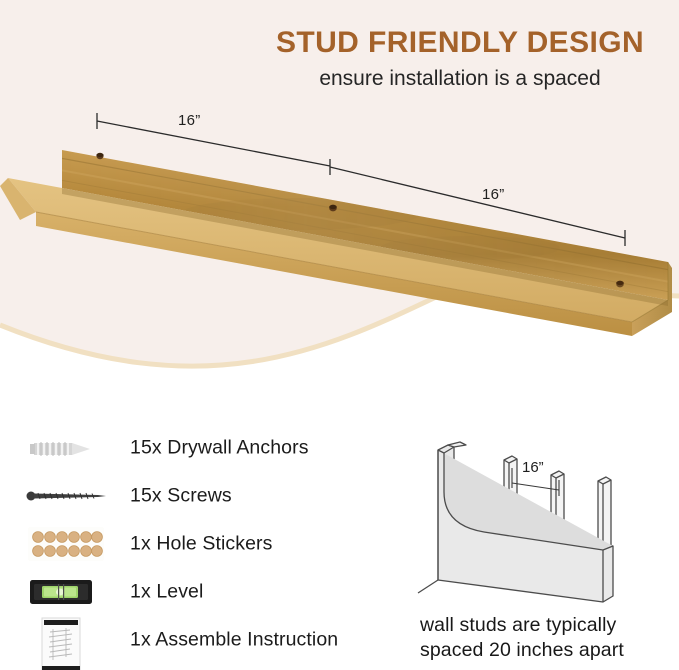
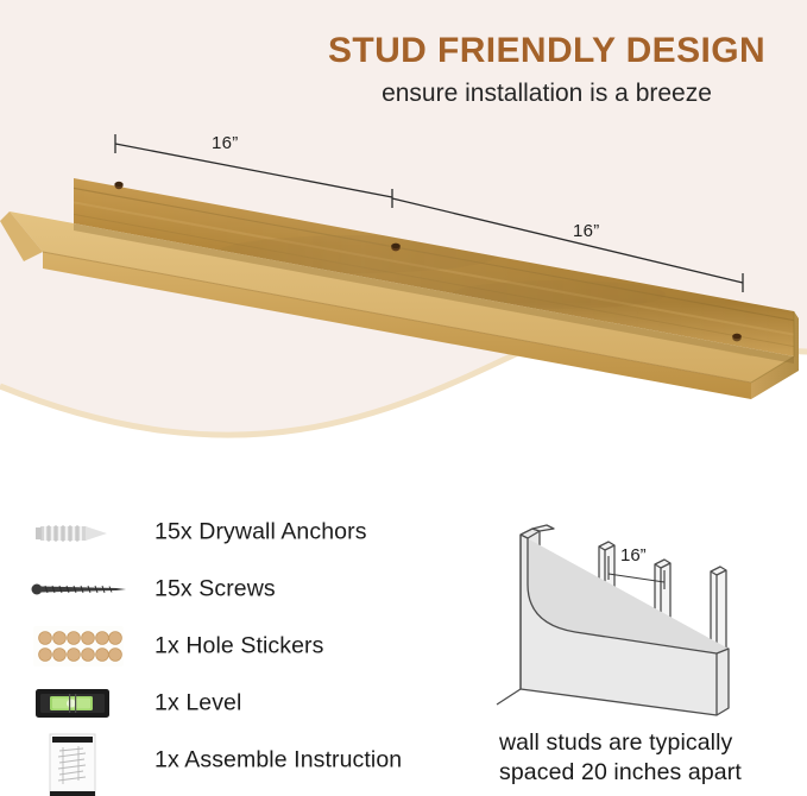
  STUD FRIENDLY DESIGN
- ensure installation is a spaced
+ ensure installation is a breeze
  16”
  16”
  15x Drywall Anchors
  15x Screws
  1x Hole Stickers
  1x Level
  1x Assemble Instruction
  16”
  wall studs are typically
  spaced 20 inches apart
